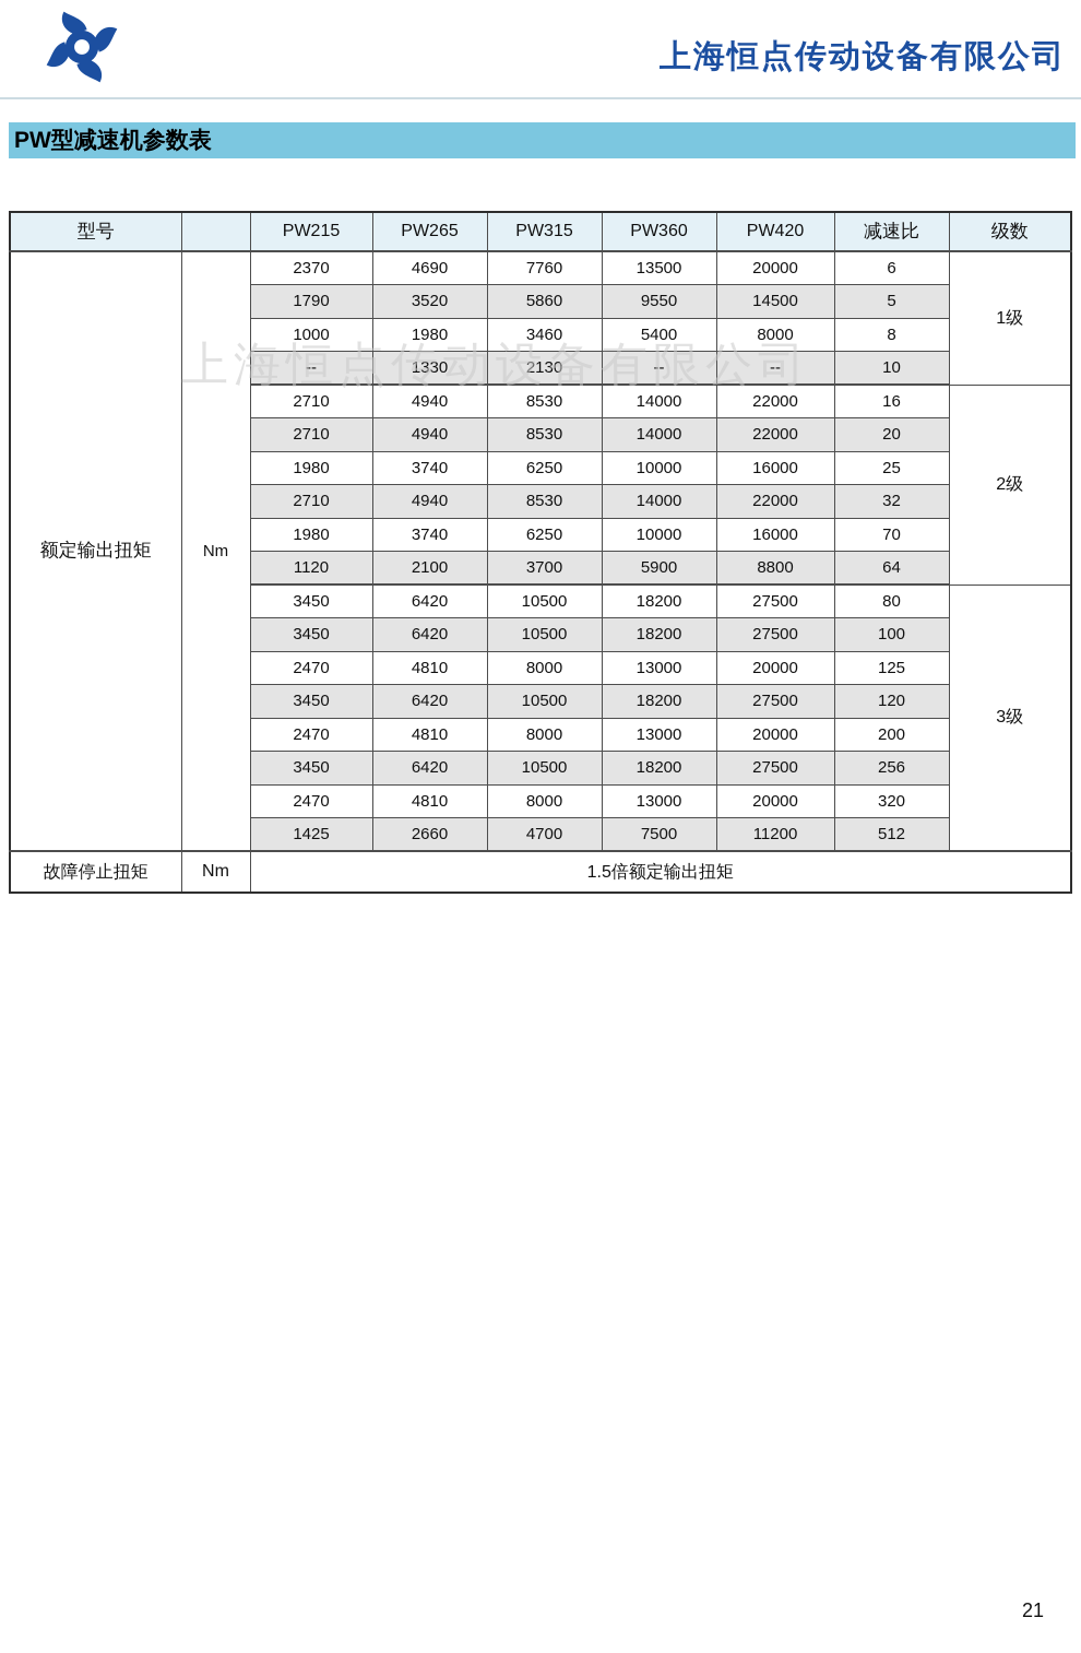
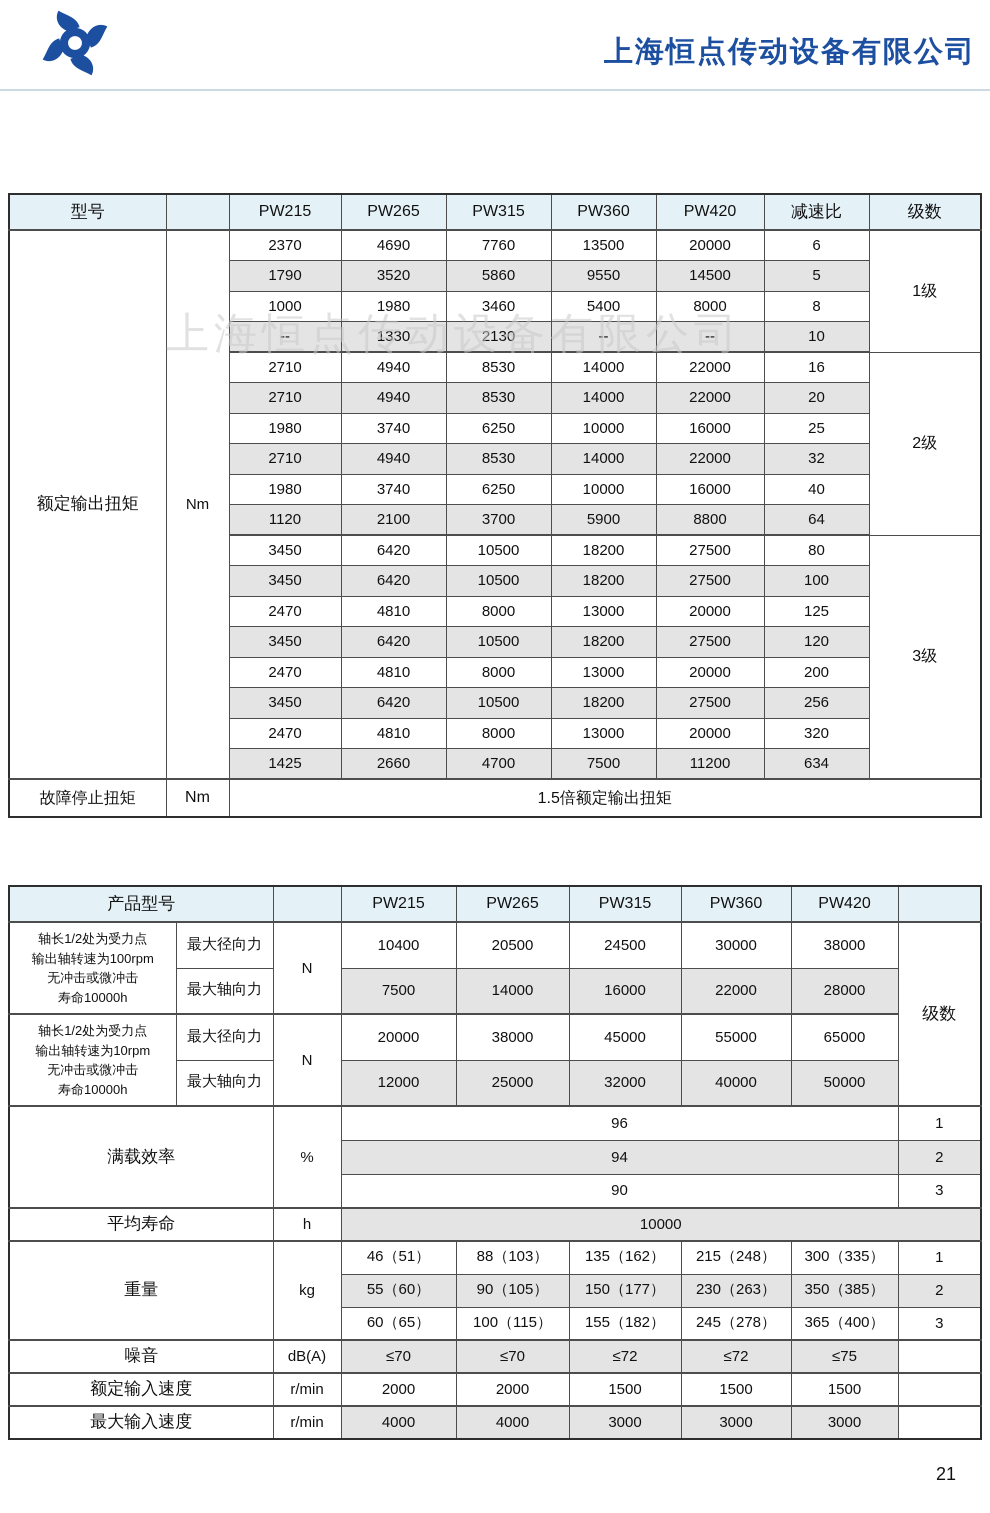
  上海恒点传动设备有限公司
- PW型减速机参数表
  上海恒点传动设备有限公司
  型号		PW215	PW265	PW315	PW360	PW420	减速比	级数
  额定输出扭矩	Nm	2370	4690	7760	13500	20000	6	1级
  1790	3520	5860	9550	14500	5
  1000	1980	3460	5400	8000	8
  --	1330	2130	--	--	10
  2710	4940	8530	14000	22000	16	2级
  2710	4940	8530	14000	22000	20
  1980	3740	6250	10000	16000	25
  2710	4940	8530	14000	22000	32
- 1980	3740	6250	10000	16000	70
+ 1980	3740	6250	10000	16000	40
  1120	2100	3700	5900	8800	64
  3450	6420	10500	18200	27500	80	3级
  3450	6420	10500	18200	27500	100
  2470	4810	8000	13000	20000	125
  3450	6420	10500	18200	27500	120
  2470	4810	8000	13000	20000	200
  3450	6420	10500	18200	27500	256
  2470	4810	8000	13000	20000	320
- 1425	2660	4700	7500	11200	512
+ 1425	2660	4700	7500	11200	634
  故障停止扭矩	Nm	1.5倍额定输出扭矩
+ 产品型号		PW215	PW265	PW315	PW360	PW420
+ 轴长1/2处为受力点 输出轴转速为100rpm 无冲击或微冲击 寿命10000h	最大径向力	N	10400	20500	24500	30000	38000	级数
+ 最大轴向力	7500	14000	16000	22000	28000
+ 轴长1/2处为受力点 输出轴转速为10rpm 无冲击或微冲击 寿命10000h	最大径向力	N	20000	38000	45000	55000	65000
+ 最大轴向力	12000	25000	32000	40000	50000
+ 满载效率	%	96	1
+ 94	2
+ 90	3
+ 平均寿命	h	10000
+ 重量	kg	46（51）	88（103）	135（162）	215（248）	300（335）	1
+ 55（60）	90（105）	150（177）	230（263）	350（385）	2
+ 60（65）	100（115）	155（182）	245（278）	365（400）	3
+ 噪音	dB(A)	≤70	≤70	≤72	≤72	≤75
+ 额定输入速度	r/min	2000	2000	1500	1500	1500
+ 最大输入速度	r/min	4000	4000	3000	3000	3000
  21
